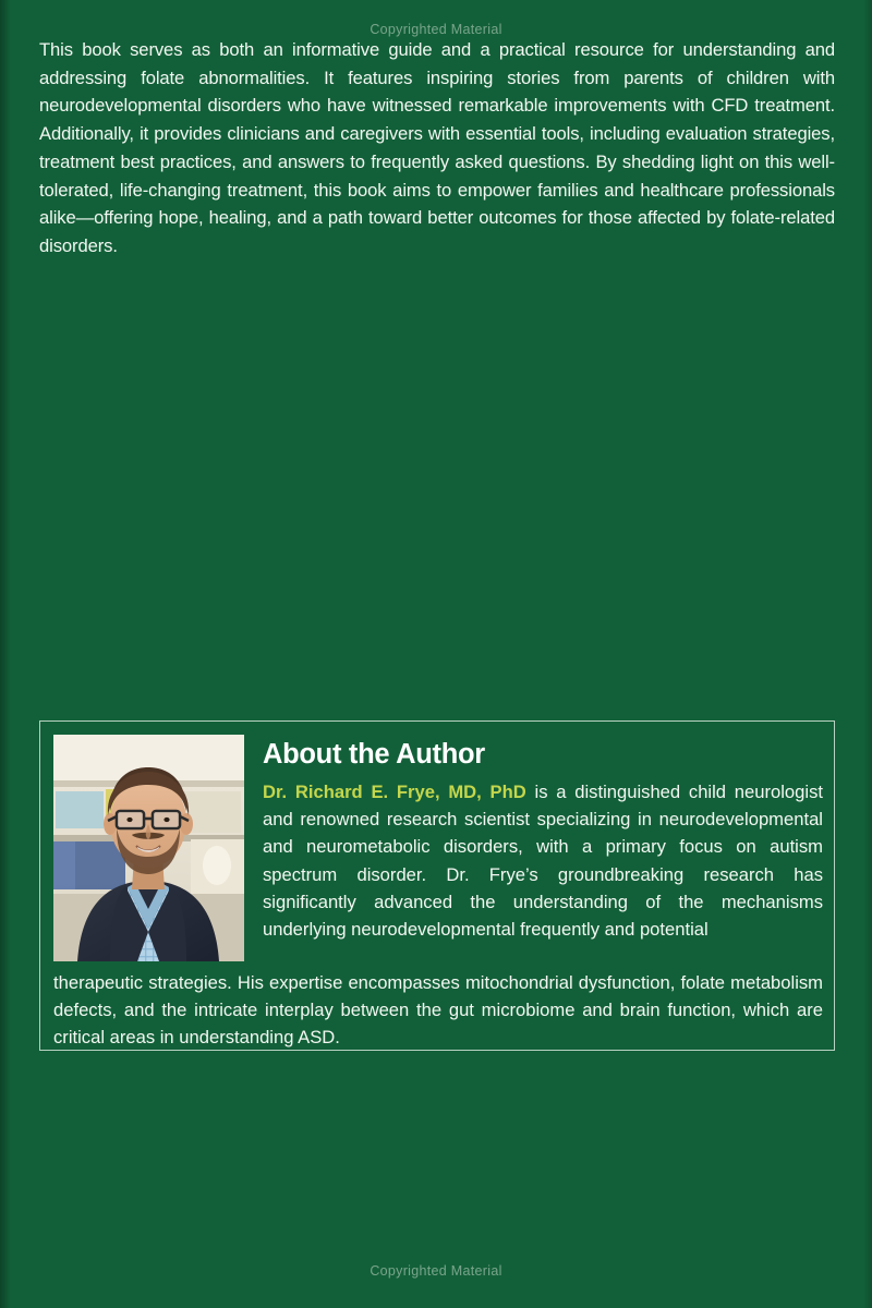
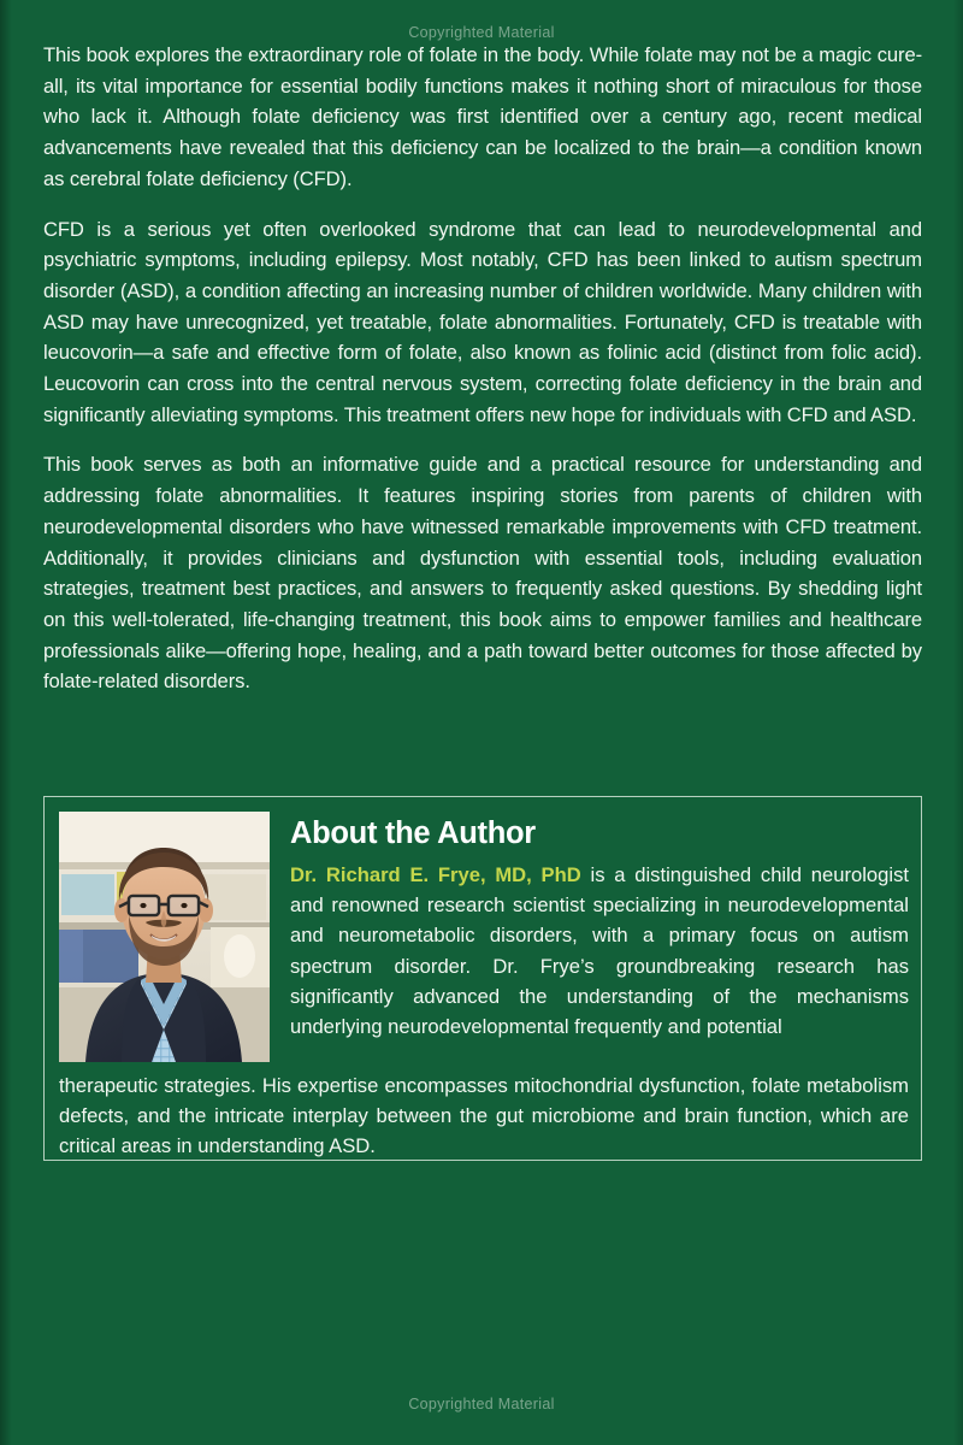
  Copyrighted Material
+ This book explores the extraordinary role of folate in the body. While folate may not be a magic cure-all, its vital importance for essential bodily functions makes it nothing short of miraculous for those who lack it. Although folate deficiency was first identified over a century ago, recent medical advancements have revealed that this deficiency can be localized to the brain—a condition known as cerebral folate deficiency (CFD).
+ CFD is a serious yet often overlooked syndrome that can lead to neurodevelopmental and psychiatric symptoms, including epilepsy. Most notably, CFD has been linked to autism spectrum disorder (ASD), a condition affecting an increasing number of children worldwide. Many children with ASD may have unrecognized, yet treatable, folate abnormalities. Fortunately, CFD is treatable with leucovorin—a safe and effective form of folate, also known as folinic acid (distinct from folic acid). Leucovorin can cross into the central nervous system, correcting folate deficiency in the brain and significantly alleviating symptoms. This treatment offers new hope for individuals with CFD and ASD.
- This book serves as both an informative guide and a practical resource for understanding and addressing folate abnormalities. It features inspiring stories from parents of children with neurodevelopmental disorders who have witnessed remarkable improvements with CFD treatment. Additionally, it provides clinicians and caregivers with essential tools, including evaluation strategies, treatment best practices, and answers to frequently asked questions. By shedding light on this well-tolerated, life-changing treatment, this book aims to empower families and healthcare professionals alike—offering hope, healing, and a path toward better outcomes for those affected by folate-related disorders.
+ This book serves as both an informative guide and a practical resource for understanding and addressing folate abnormalities. It features inspiring stories from parents of children with neurodevelopmental disorders who have witnessed remarkable improvements with CFD treatment. Additionally, it provides clinicians and dysfunction with essential tools, including evaluation strategies, treatment best practices, and answers to frequently asked questions. By shedding light on this well-tolerated, life-changing treatment, this book aims to empower families and healthcare professionals alike—offering hope, healing, and a path toward better outcomes for those affected by folate-related disorders.
  About the Author
  Dr. Richard E. Frye, MD, PhD is a distinguished child neurologist and renowned research scientist specializing in neurodevelopmental and neurometabolic disorders, with a primary focus on autism spectrum disorder. Dr. Frye’s groundbreaking research has significantly advanced the understanding of the mechanisms underlying neurodevelopmental frequently and potential
  therapeutic strategies. His expertise encompasses mitochondrial dysfunction, folate metabolism defects, and the intricate interplay between the gut microbiome and brain function, which are critical areas in understanding ASD.
  Copyrighted Material
